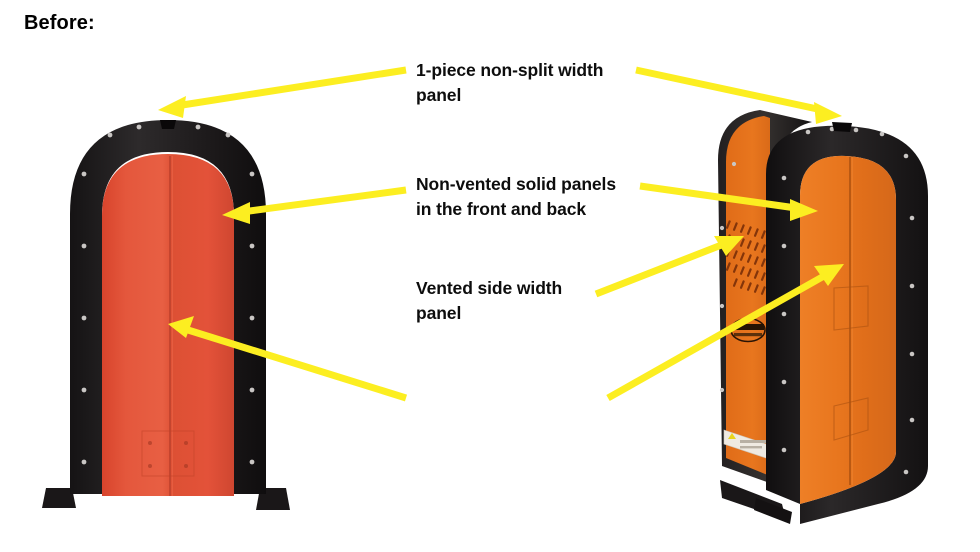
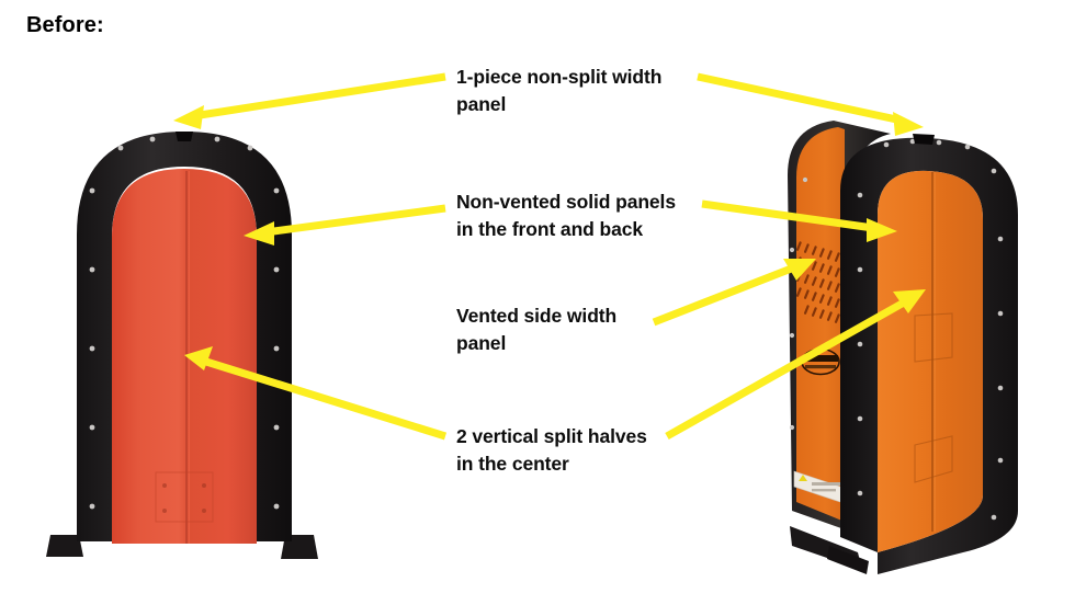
  Before:
  1-piece non-split width
  panel
  Non-vented solid panels
  in the front and back
  Vented side width
  panel
+ 2 vertical split halves
+ in the center
